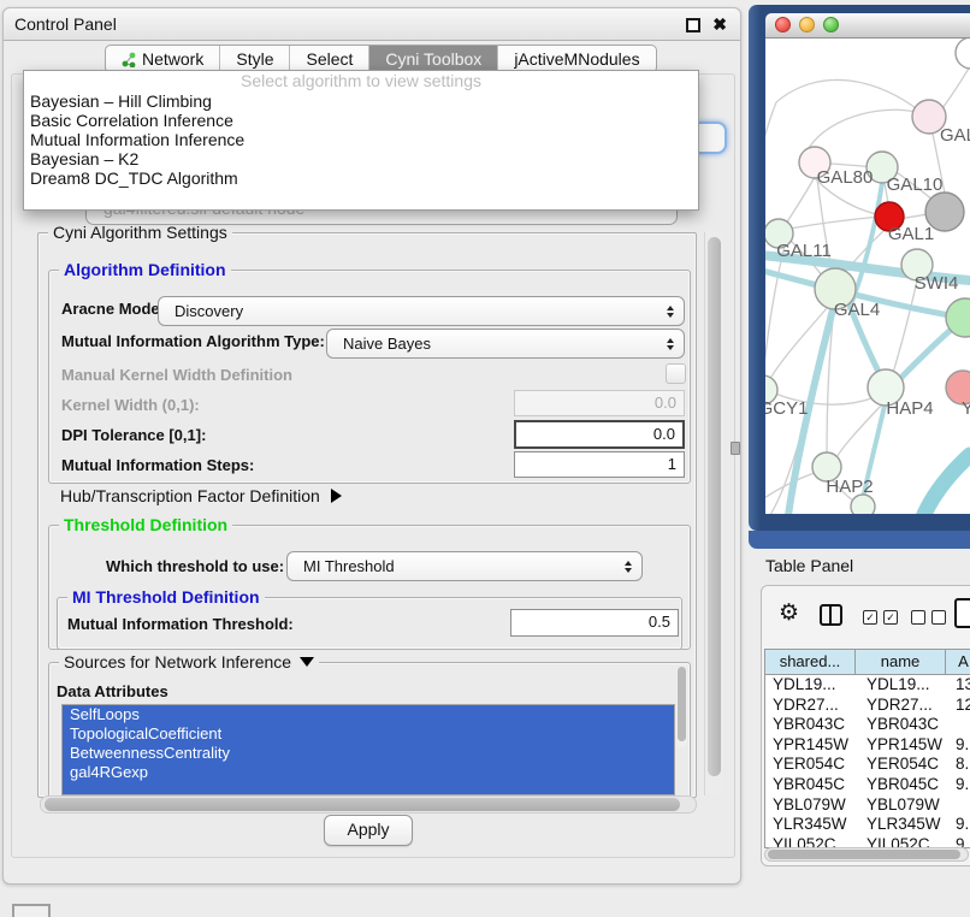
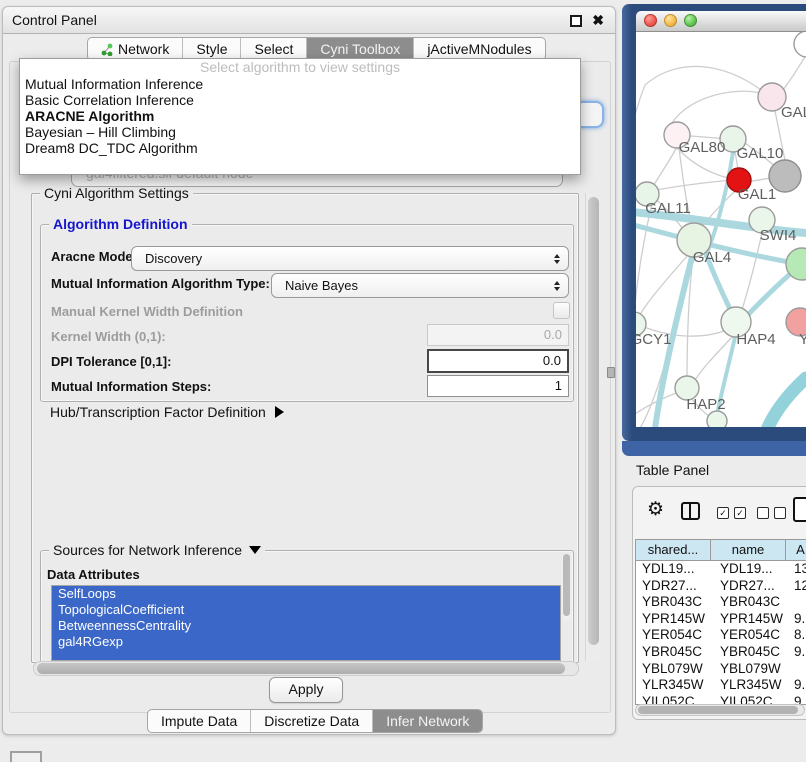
  Control Panel
  ✖
  Network
  Style
  Select
  Cyni Toolbox
  jActiveMNodules
  Select algorithm to view settings
- Bayesian – Hill Climbing
+ Mutual Information Inference
  Basic Correlation Inference
+ ARACNE Algorithm
- Mutual Information Inference
+ Bayesian – Hill Climbing
- Bayesian – K2
  Dream8 DC_TDC Algorithm
  Cyni Algorithm Settings
  Algorithm Definition
  Aracne Mode
  Discovery
  Mutual Information Algorithm Type:
  Naive Bayes
  Manual Kernel Width Definition
  Kernel Width (0,1):
  0.0
  DPI Tolerance [0,1]:
  0.0
  Mutual Information Steps:
  1
  Hub/Transcription Factor Definition
- Threshold Definition
- Which threshold to use:
- MI Threshold
- MI Threshold Definition
- Mutual Information Threshold:
- 0.5
  Sources for Network Inference
  Data Attributes
  SelfLoops
  TopologicalCoefficient
  BetweennessCentrality
  gal4RGexp
  Apply
+ Impute Data
+ Discretize Data
+ Infer Network
  GAL80
  GAL10
  GAL1
  GAL11
  SWI4
  GAL4
  GCY1
  HAP4
  Y
  HAP2
  Table Panel
  ⚙
  ✓
  ✓
  shared...
  name
  A
  YDL19...
  YDL19...
  13
  YDR27...
  YDR27...
  12
  YBR043C
  YBR043C
  YPR145W
  YPR145W
  9.
  YER054C
  YER054C
  8.
  YBR045C
  YBR045C
  9.
  YBL079W
  YBL079W
  YLR345W
  YLR345W
  9.
  YIL052C
  YIL052C
  9
